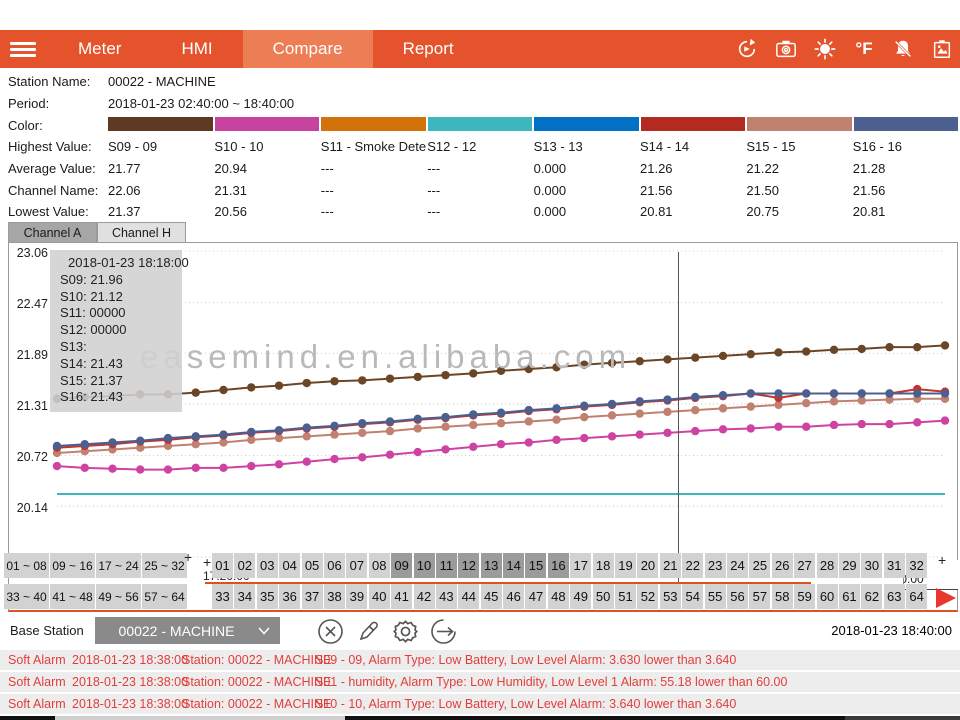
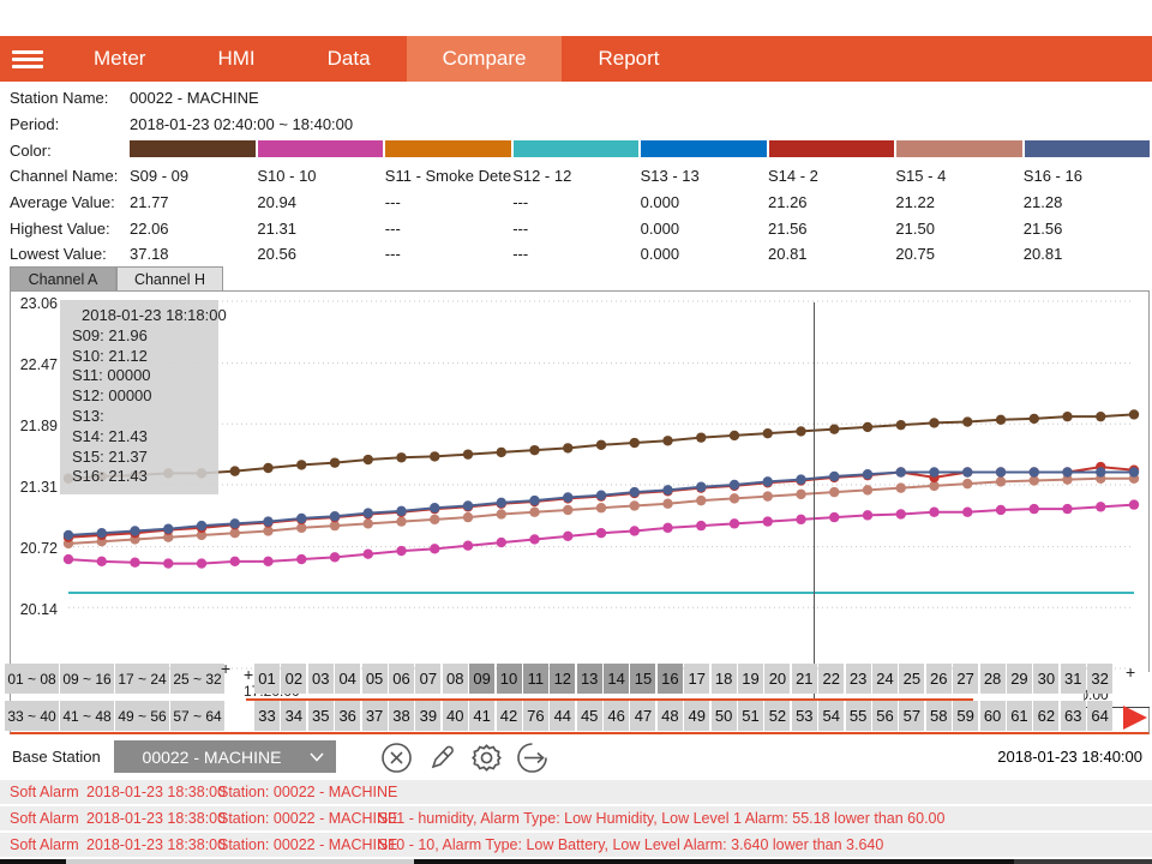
  Meter
  HMI
+ Data
  Compare
  Report
- °F
  Station Name:
  00022 - MACHINE
  Period:
  2018-01-23 02:40:00 ~ 18:40:00
  Color:
- Highest Value:
+ Channel Name:
  S09 - 09
  S10 - 10
  S11 - Smoke Dete
  S12 - 12
  S13 - 13
- S14 - 14
+ S14 - 2
- S15 - 15
+ S15 - 4
  S16 - 16
  Average Value:
  21.77
  20.94
  ---
  ---
  0.000
  21.26
  21.22
  21.28
- Channel Name:
+ Highest Value:
  22.06
  21.31
  ---
  ---
  0.000
  21.56
  21.50
  21.56
  Lowest Value:
- 21.37
+ 37.18
  20.56
  ---
  ---
  0.000
  20.81
  20.75
  20.81
  Channel A
  Channel H
  23.06
  22.47
  21.89
  21.31
  20.72
  20.14
- easemind.en.alibaba.com
  2018-01-23 18:18:00
  S09: 21.96
  S10: 21.12
  S11: 00000
  S12: 00000
  S13:
  S14: 21.43
  S15: 21.37
  S16: 21.43
  01 ~ 08
  09 ~ 16
  17 ~ 24
  25 ~ 32
  01
  02
  03
  04
  05
  06
  07
  08
  09
  10
  11
  12
  13
  14
  15
  16
  17
  18
  19
  20
  21
  22
  23
  24
  25
  26
  27
  28
  29
  30
  31
  32
  33 ~ 40
  41 ~ 48
  49 ~ 56
  57 ~ 64
  33
  34
  35
  36
  37
  38
  39
  40
  41
  42
- 43
+ 76
  44
  45
  46
  47
  48
  49
  50
  51
  52
  53
  54
  55
  56
  57
  58
  59
  60
  61
  62
  63
  64
  +
  +
  +
  Base Station
  00022 - MACHINE
  2018-01-23 18:40:00
  Soft Alarm
  2018-01-23 18:38:00
  Station: 00022 - MACHINE
- S09 - 09, Alarm Type: Low Battery, Low Level Alarm: 3.630 lower than 3.640
  Soft Alarm
  2018-01-23 18:38:00
  Station: 00022 - MACHINE
  S01 - humidity, Alarm Type: Low Humidity, Low Level 1 Alarm: 55.18 lower than 60.00
  Soft Alarm
  2018-01-23 18:38:00
  Station: 00022 - MACHINE
  S10 - 10, Alarm Type: Low Battery, Low Level Alarm: 3.640 lower than 3.640
